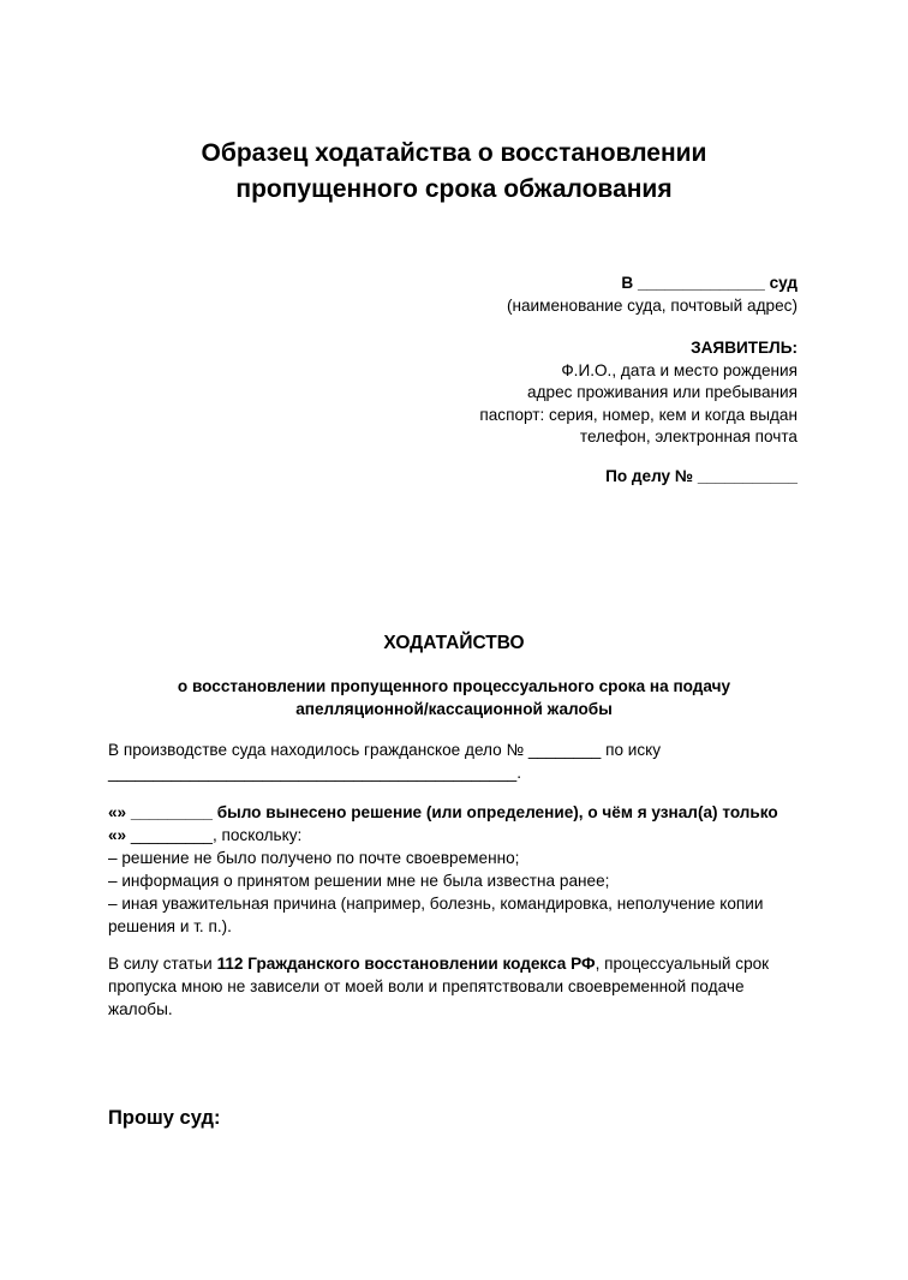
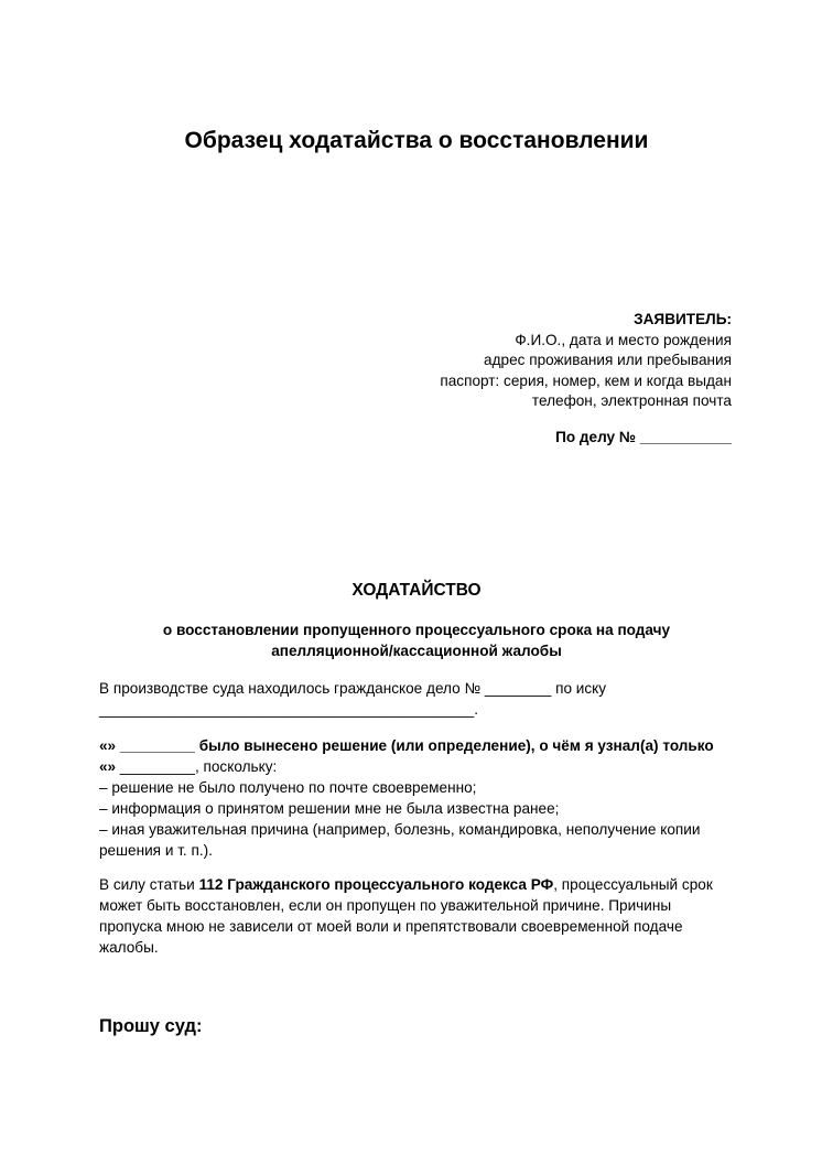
  Образец ходатайства о восстановлении
- пропущенного срока обжалования
- В ______________ суд
- (наименование суда, почтовый адрес)
  ЗАЯВИТЕЛЬ:
  Ф.И.О., дата и место рождения
  адрес проживания или пребывания
  паспорт: серия, номер, кем и когда выдан
  телефон, электронная почта
  По делу № ___________
  ХОДАТАЙСТВО
  о восстановлении пропущенного процессуального срока на подачу
  апелляционной/кассационной жалобы
  В производстве суда находилось гражданское дело № ________ по иску
  _____________________________________________.
  «» _________ было вынесено решение (или определение), о чём я узнал(а) только
  «» _________, поскольку:
  – решение не было получено по почте своевременно;
  – информация о принятом решении мне не была известна ранее;
  – иная уважительная причина (например, болезнь, командировка, неполучение копии
  решения и т. п.).
- В силу статьи 112 Гражданского восстановлении кодекса РФ, процессуальный срок
+ В силу статьи 112 Гражданского процессуального кодекса РФ, процессуальный срок
+ может быть восстановлен, если он пропущен по уважительной причине. Причины
  пропуска мною не зависели от моей воли и препятствовали своевременной подаче
  жалобы.
  Прошу суд:
